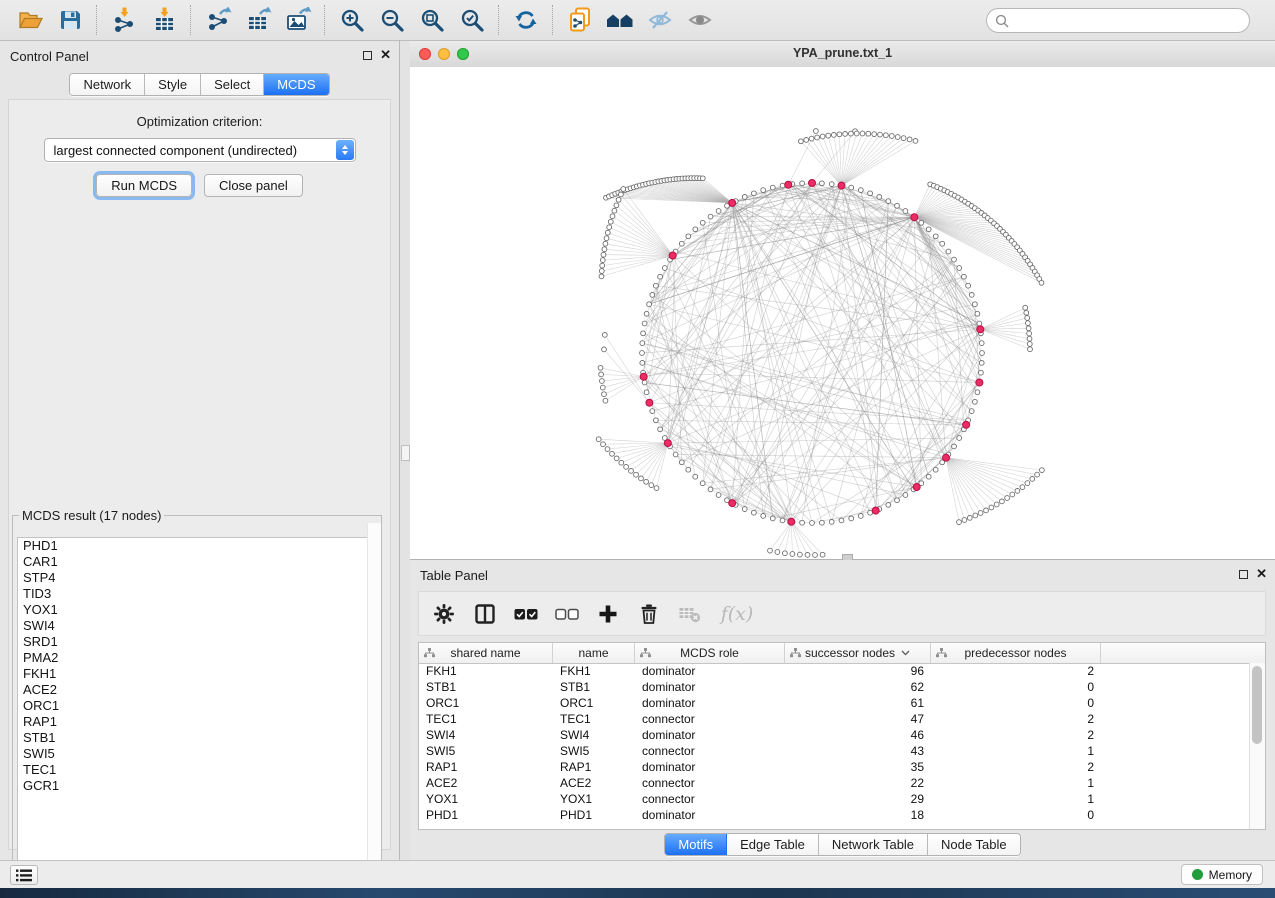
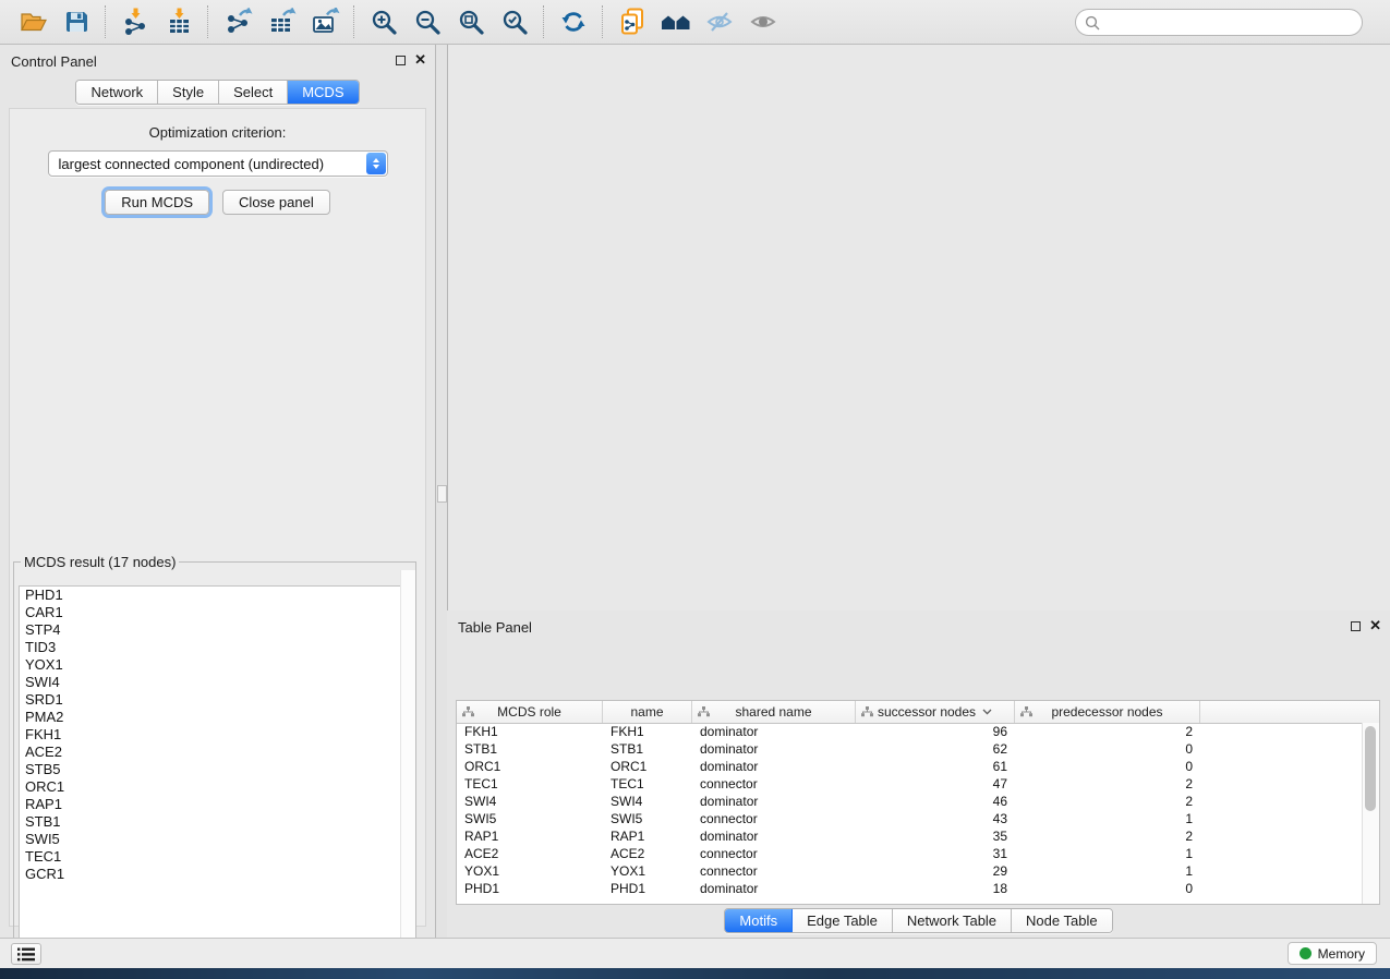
  Control Panel
  ✕
  Network
  Style
  Select
  MCDS
  Optimization criterion:
  largest connected component (undirected)
  Run MCDS
  Close panel
  MCDS result (17 nodes)
  PHD1
  CAR1
  STP4
  TID3
  YOX1
  SWI4
  SRD1
  PMA2
  FKH1
  ACE2
+ STB5
  ORC1
  RAP1
  STB1
  SWI5
  TEC1
  GCR1
- YPA_prune.txt_1
  Table Panel
  ✕
- f(x)
- shared name
+ MCDS role
  name
- MCDS role
+ shared name
  successor nodes
  predecessor nodes
  FKH1
  FKH1
  dominator
  96
  2
  STB1
  STB1
  dominator
  62
  0
  ORC1
  ORC1
  dominator
  61
  0
  TEC1
  TEC1
  connector
  47
  2
  SWI4
  SWI4
  dominator
  46
  2
  SWI5
  SWI5
  connector
  43
  1
  RAP1
  RAP1
  dominator
  35
  2
  ACE2
  ACE2
  connector
- 22
+ 31
  1
  YOX1
  YOX1
  connector
  29
  1
  PHD1
  PHD1
  dominator
  18
  0
  Motifs
  Edge Table
  Network Table
  Node Table
  Memory
